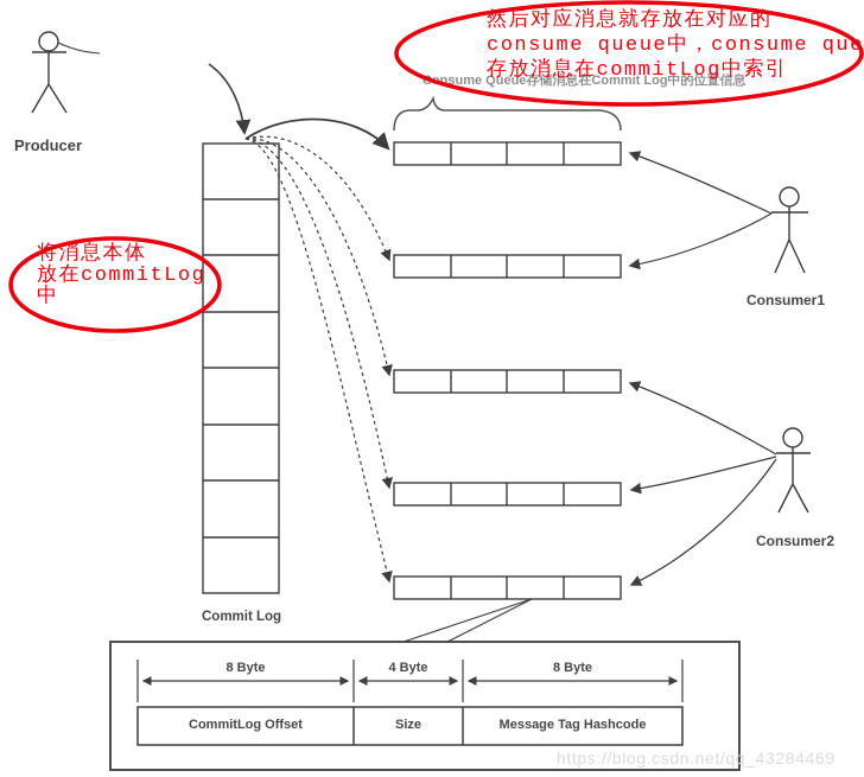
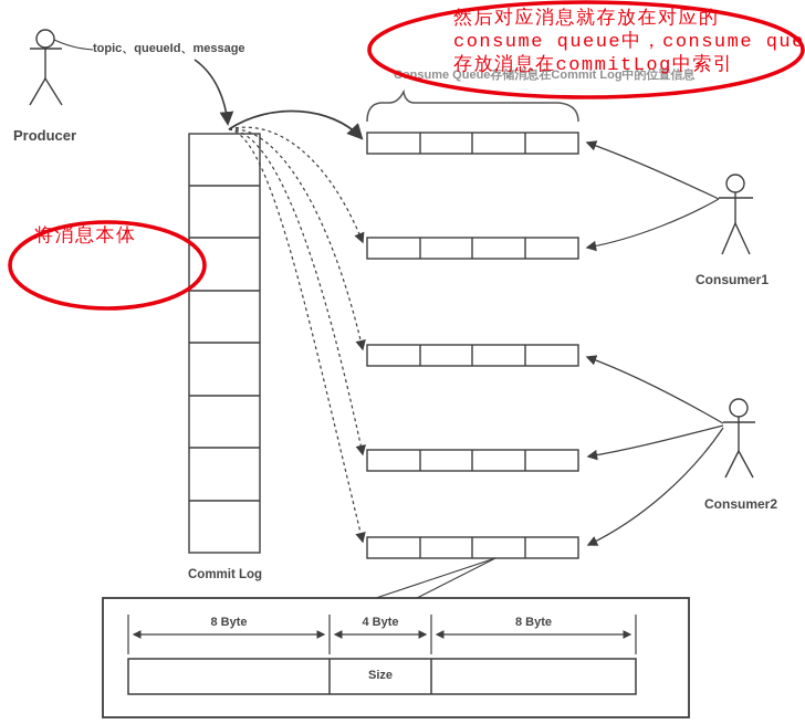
  Producer
+ topic、queueId、message
  nsume Queue存储消息在Commit Log中的位置信息
  Commit Log
  Consumer1
  Consumer2
  8 Byte
  4 Byte
  8 Byte
- CommitLog Offset
  Size
- Message Tag Hashcode
  然后对应消息就存放在对应的
  consume queue中，consume que
  存放消息在commitLog中索引
  将消息本体
- 放在commitLog
- 中
- https://blog.csdn.net/qq_43284469
